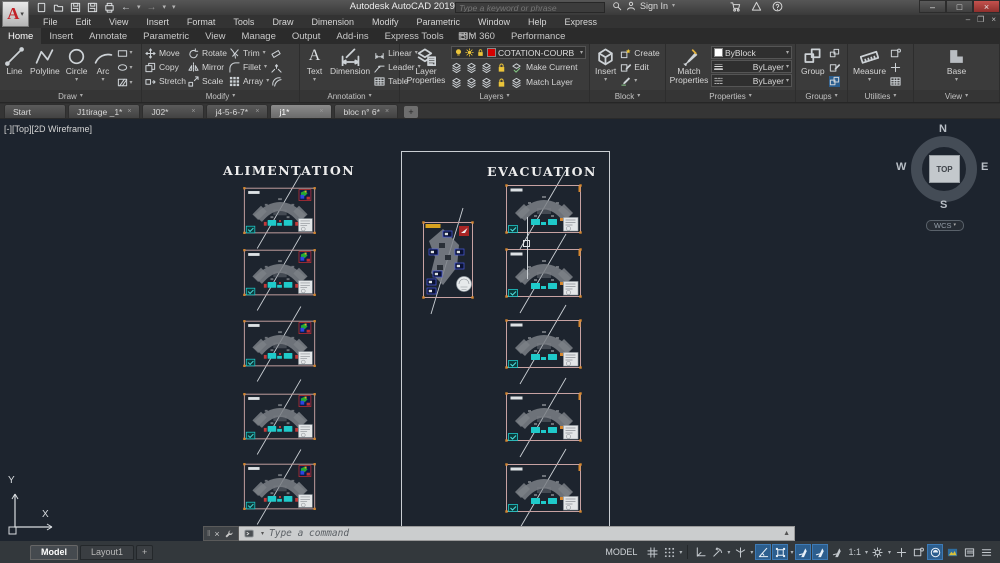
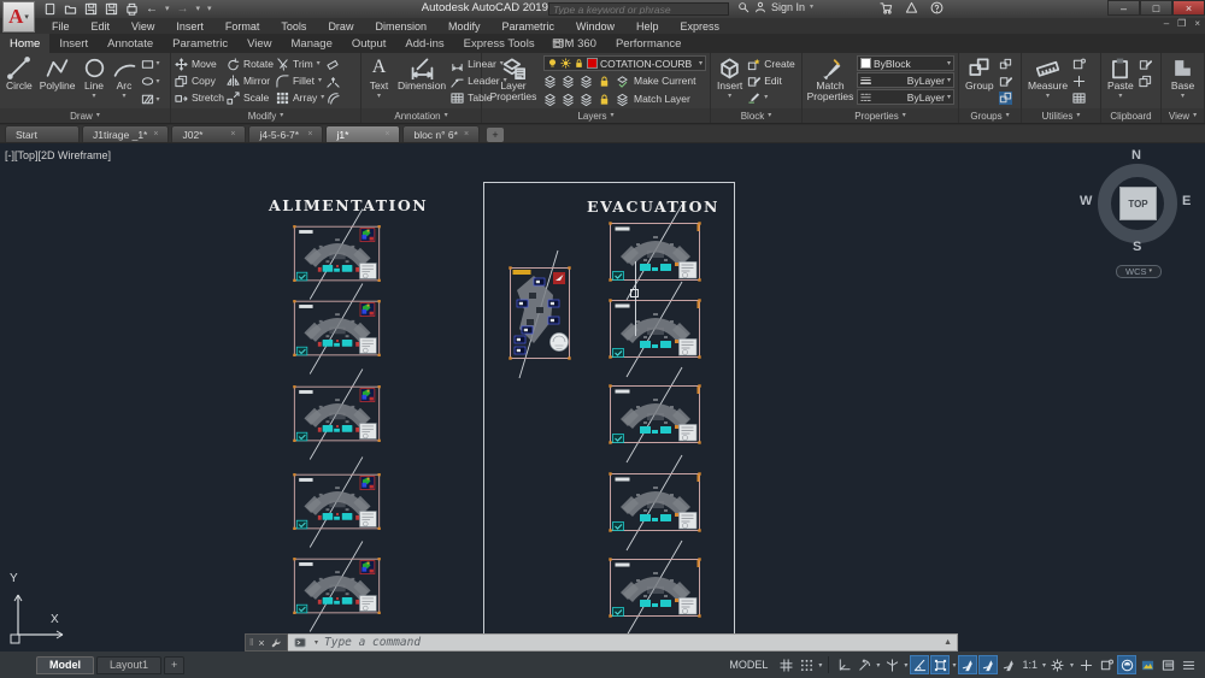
  ←
  →
  Autodesk AutoCAD 2019
  Type a keyword or phrase
  Sign In
  –
  □
  ×
  A
  File
  Edit
  View
  Insert
  Format
  Tools
  Draw
  Dimension
  Modify
  Parametric
  Window
  Help
  Express
  –
  ❐
  ×
  Home
  Insert
  Annotate
  Parametric
  View
  Manage
  Output
  Add-ins
  Express Tools
  BIM 360
  Performance
- Line
+ Circle
  Polyline
- Circle
+ Line
  Arc
  Draw
  Move
  Copy
  Stretch
  Rotate
  Mirror
  Scale
  Trim
  Fillet
  Array
  Modify
  A
  Text
  Dimension
  Linear
  Leader
  Table
  Annotation
  Layer Properties
  COTATION-COURB
  Make Current
  Match Layer
  Layers
  Insert
  Create
  Edit
  Block
  Match Properties
  ByBlock
  ByLayer
  ByLayer
  Properties
  Group
  Groups
  Measure
  Utilities
+ Paste
+ Clipboard
  Base
  View
  Start
  J1tirage _1*
  J02*
  j4-5-6-7*
  j1*
  bloc n° 6*
  +
  [-][Top][2D Wireframe]
  ALIMENTATION
  EVACUATION
  N
  W
  E
  S
  TOP
  WCS
  Y
  X
  ‖
  ×
  Type a command
  Model
  Layout1
  +
  MODEL
  1:1
